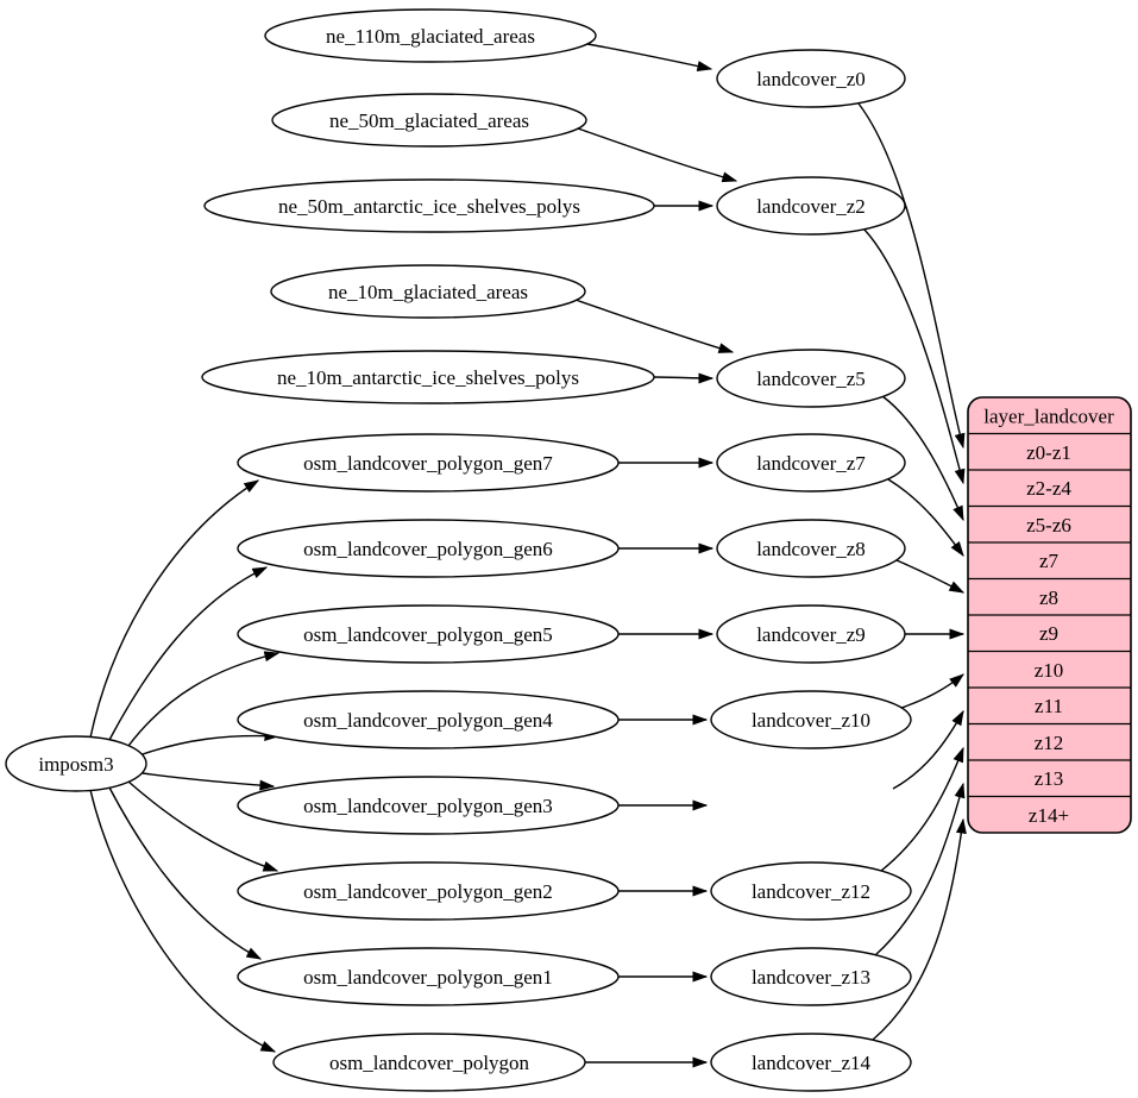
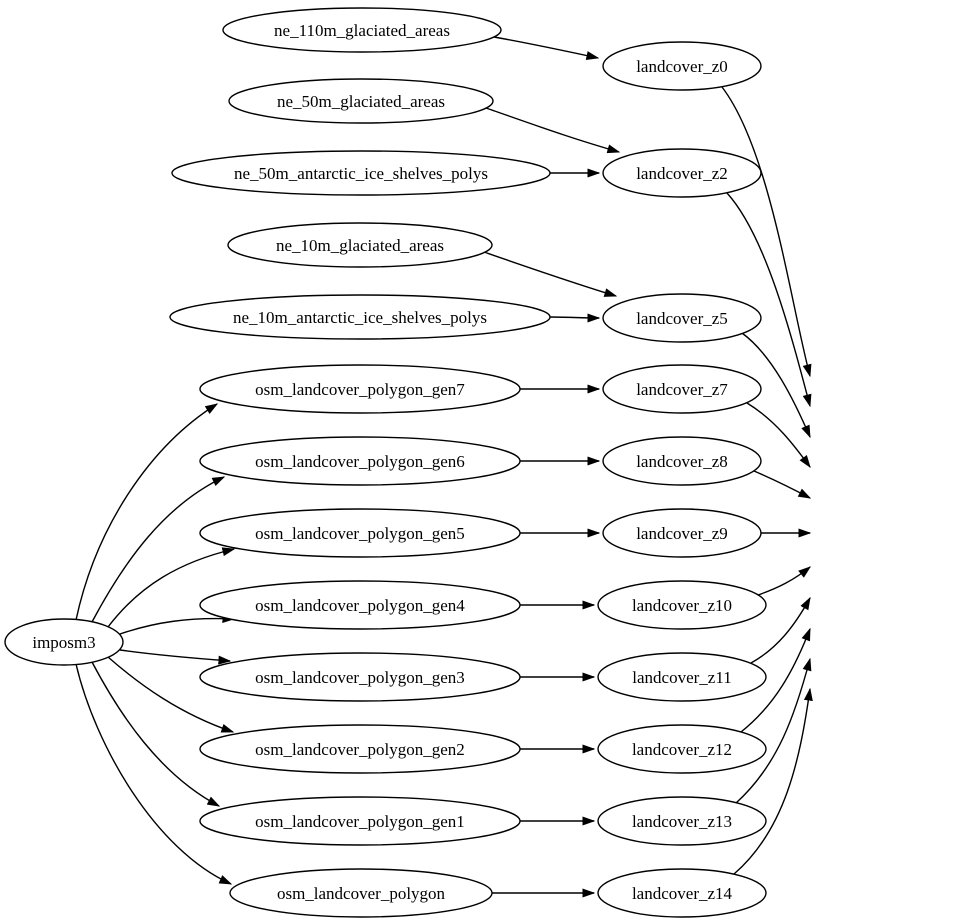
  ne_110m_glaciated_areas
  ne_50m_glaciated_areas
  ne_50m_antarctic_ice_shelves_polys
  ne_10m_glaciated_areas
  ne_10m_antarctic_ice_shelves_polys
  osm_landcover_polygon_gen7
  osm_landcover_polygon_gen6
  osm_landcover_polygon_gen5
  osm_landcover_polygon_gen4
  osm_landcover_polygon_gen3
  osm_landcover_polygon_gen2
  osm_landcover_polygon_gen1
  osm_landcover_polygon
  imposm3
  landcover_z0
  landcover_z2
  landcover_z5
  landcover_z7
  landcover_z8
  landcover_z9
  landcover_z10
+ landcover_z11
  landcover_z12
  landcover_z13
  landcover_z14
- layer_landcover
- z0-z1
- z2-z4
- z5-z6
- z7
- z8
- z9
- z10
- z11
- z12
- z13
- z14+
